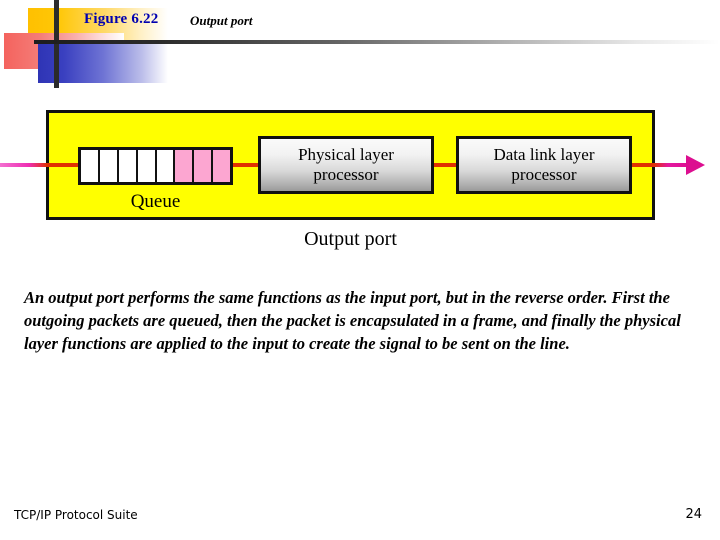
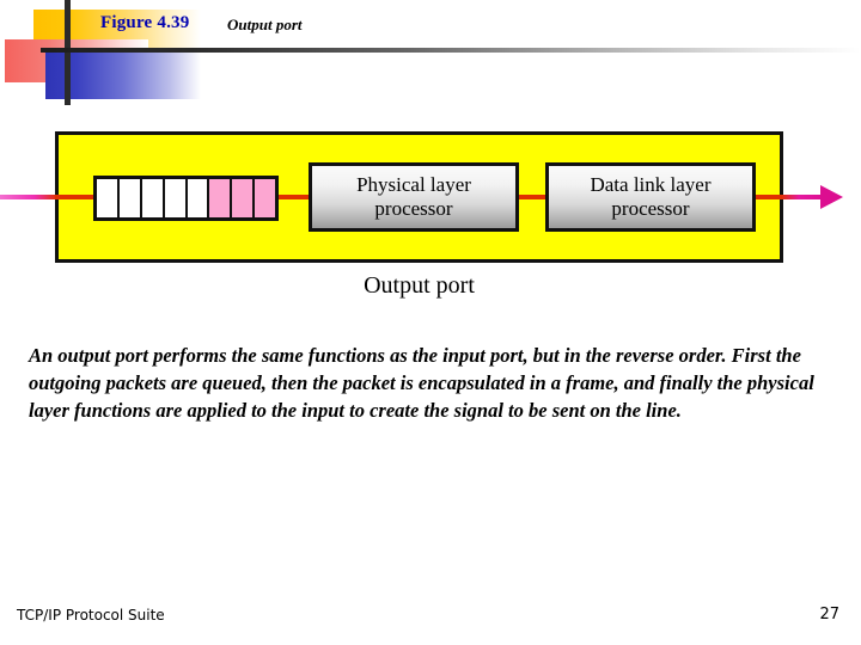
- Figure 6.22
+ Figure 4.39
  Output port
- Queue
  Physical layer
  processor
  Data link layer
  processor
  Output port
  An output port performs the same functions as the input port, but in the reverse order. First the outgoing packets are queued, then the packet is encapsulated in a frame, and finally the physical layer functions are applied to the input to create the signal to be sent on the line.
  TCP/IP Protocol Suite
- 24
+ 27
